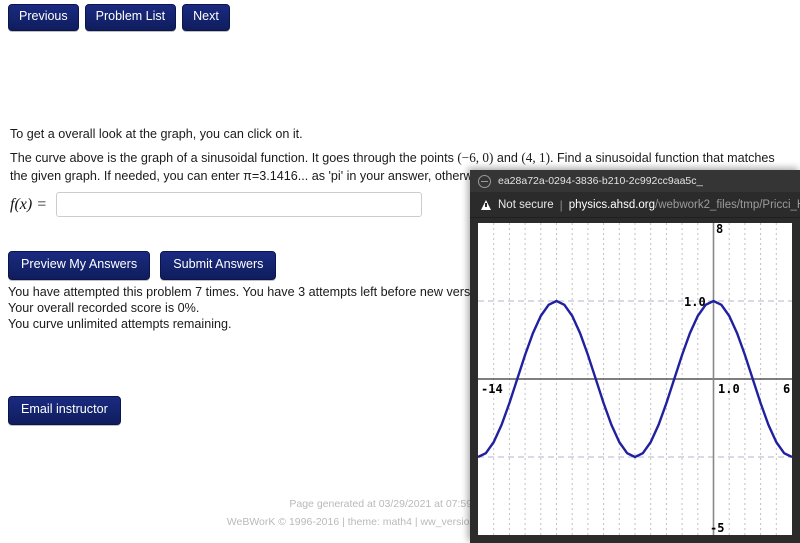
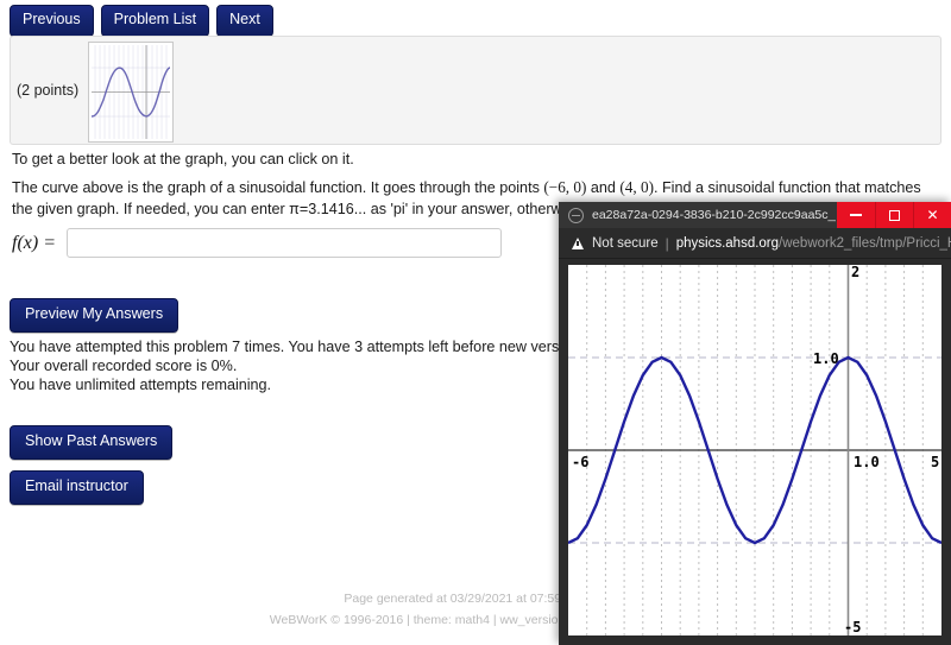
  Previous
  Problem List
  Next
+ (2 points)
- To get a overall look at the graph, you can click on it.
+ To get a better look at the graph, you can click on it.
- The curve above is the graph of a sinusoidal function. It goes through the points (−6, 0) and (4, 1). Find a sinusoidal function that matches the given graph. If needed, you can enter π=3.1416... as 'pi' in your answer, otherw
+ The curve above is the graph of a sinusoidal function. It goes through the points (−6, 0) and (4, 0). Find a sinusoidal function that matches the given graph. If needed, you can enter π=3.1416... as 'pi' in your answer, otherw
  f(x) =
  Preview My Answers
- Submit Answers
  You have attempted this problem 7 times. You have 3 attempts left before new vers
  Your overall recorded score is 0%.
- You curve unlimited attempts remaining.
+ You have unlimited attempts remaining.
+ Show Past Answers
  Email instructor
  Page generated at 03/29/2021 at 07:5
  ea28a72a-0294-3836-b210-2c992cc9aa5c_
+ ✕
  Not secure
  |
  physics.ahsd.org
  /webwork2_files/tmp/Pricci_
- -14
+ -6
- 6
+ 5
  1.0
- 8
+ 2
  1.0
  -5
